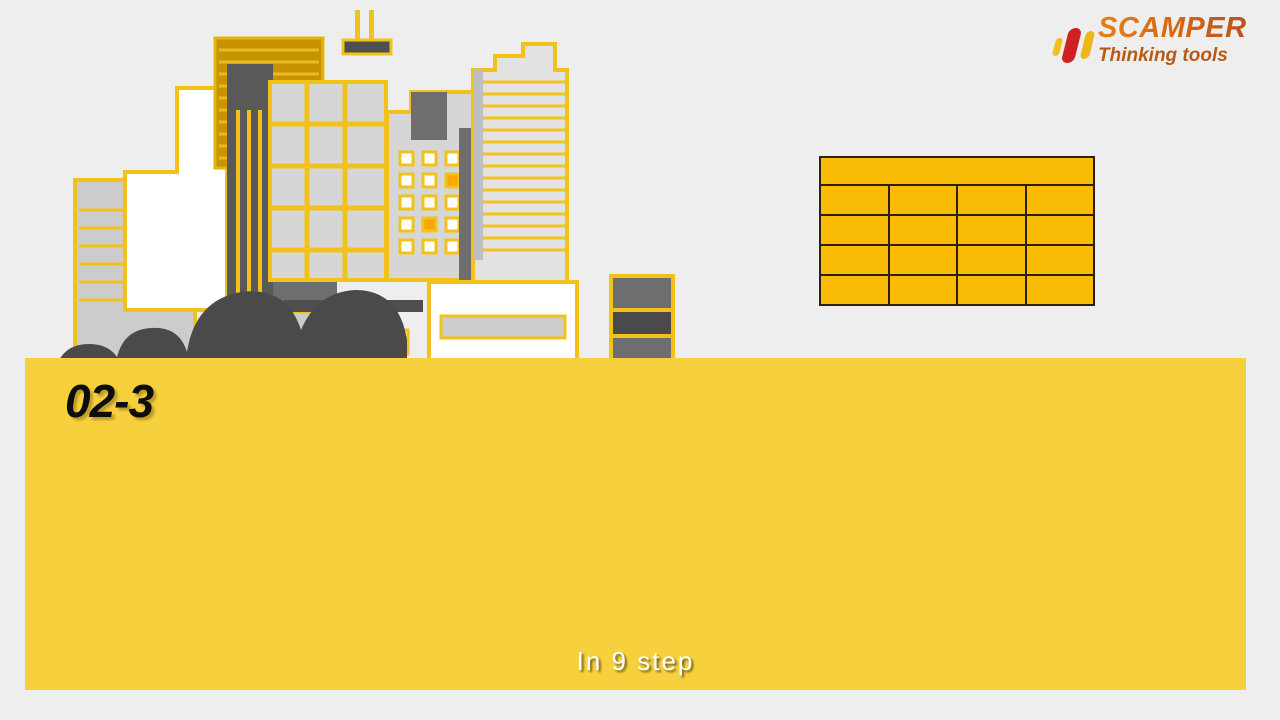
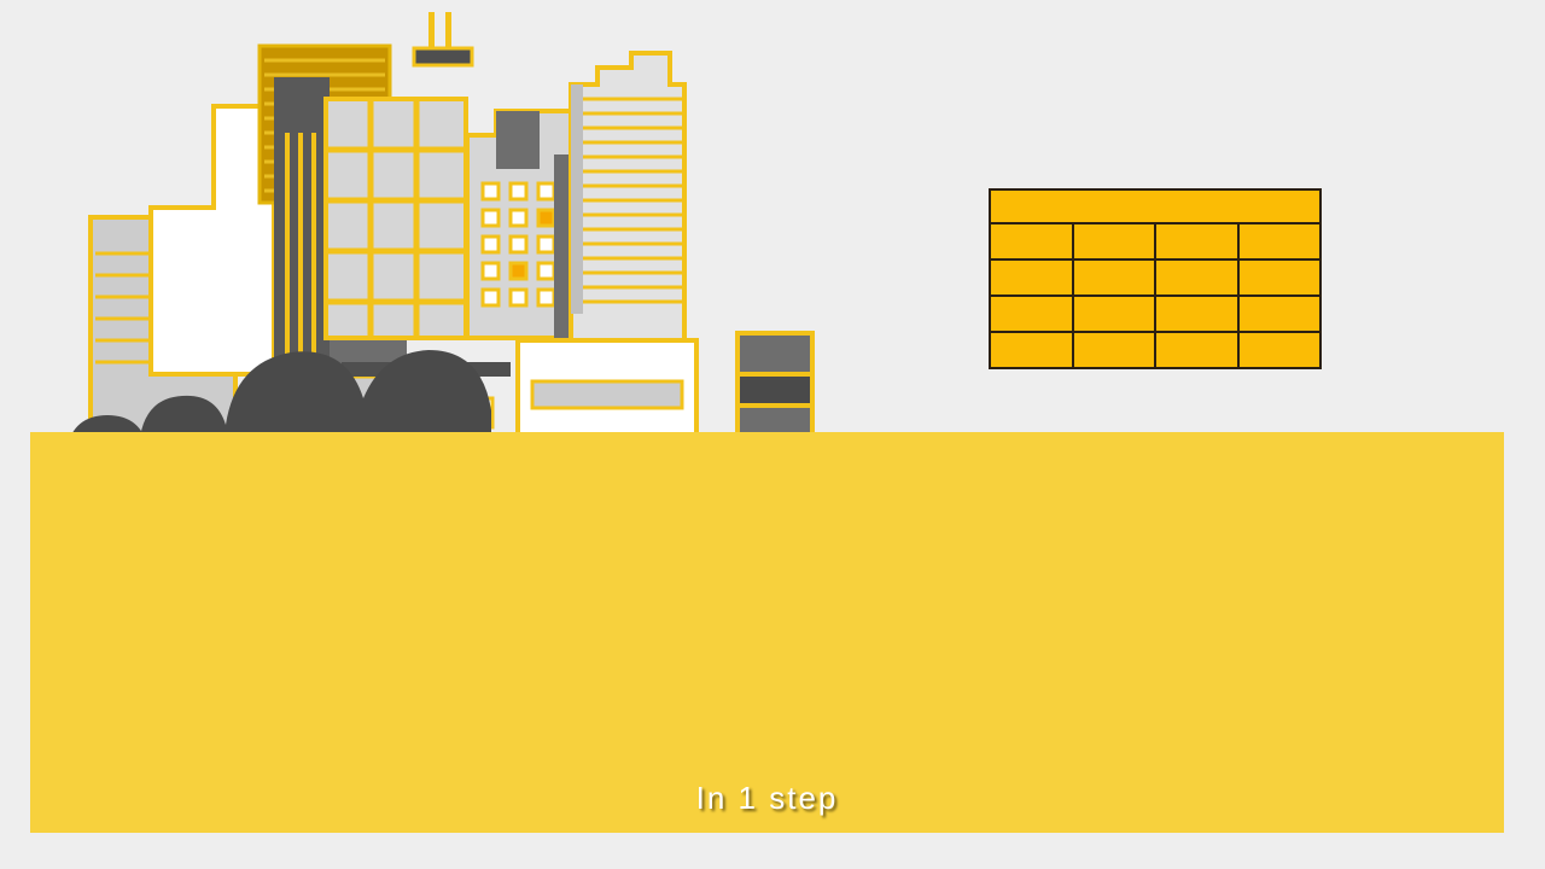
- SCAMPER
- Thinking tools
- 02-3
- In 9 step
+ In 1 step
